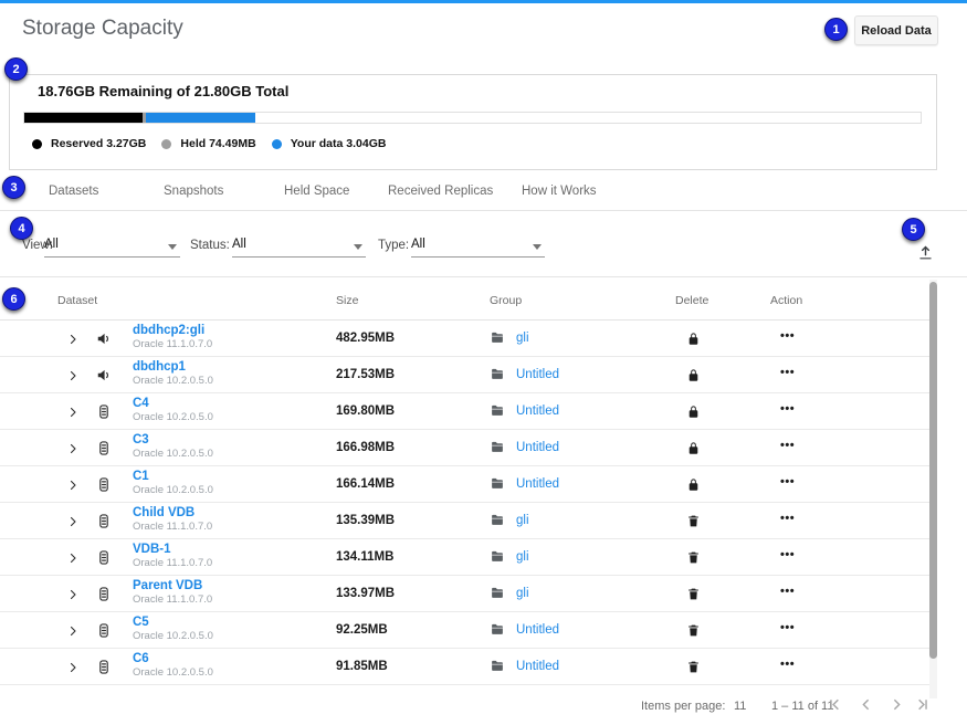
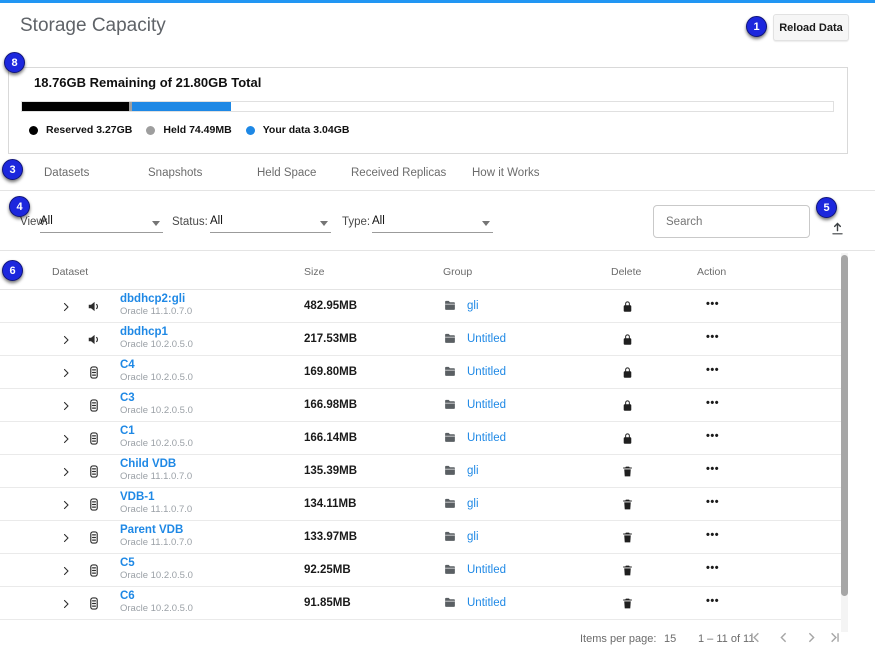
  Storage Capacity
  Reload Data
  1
- 2
+ 8
  3
  4
  5
  6
  18.76GB Remaining of 21.80GB Total
  Reserved 3.27GB
  Held 74.49MB
  Your data 3.04GB
  Datasets
  Snapshots
  Held Space
  Received Replicas
  How it Works
  View:
  All
  Status:
  All
  Type:
  All
+ Search
  Dataset
  Size
  Group
  Delete
  Action
  dbdhcp2:gli
  Oracle 11.1.0.7.0
  482.95MB
  gli
  •••
  dbdhcp1
  Oracle 10.2.0.5.0
  217.53MB
  Untitled
  •••
  C4
  Oracle 10.2.0.5.0
  169.80MB
  Untitled
  •••
  C3
  Oracle 10.2.0.5.0
  166.98MB
  Untitled
  •••
  C1
  Oracle 10.2.0.5.0
  166.14MB
  Untitled
  •••
  Child VDB
  Oracle 11.1.0.7.0
  135.39MB
  gli
  •••
  VDB-1
  Oracle 11.1.0.7.0
  134.11MB
  gli
  •••
  Parent VDB
  Oracle 11.1.0.7.0
  133.97MB
  gli
  •••
  C5
  Oracle 10.2.0.5.0
  92.25MB
  Untitled
  •••
  C6
  Oracle 10.2.0.5.0
  91.85MB
  Untitled
  •••
  Items per page:
- 11
+ 15
  1 – 11 of 1
